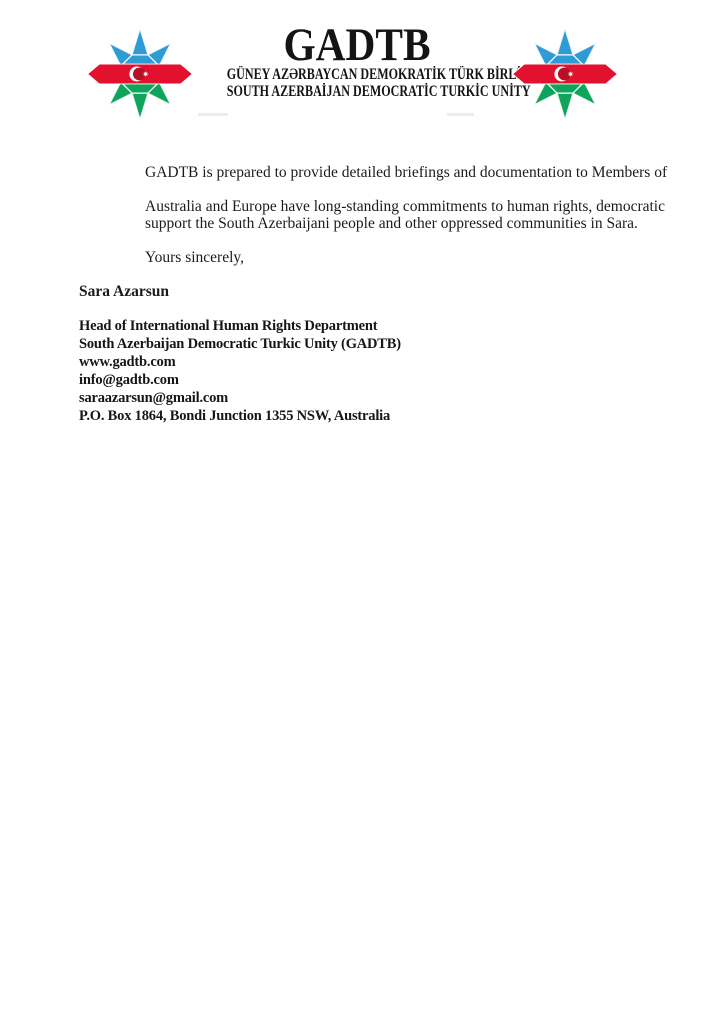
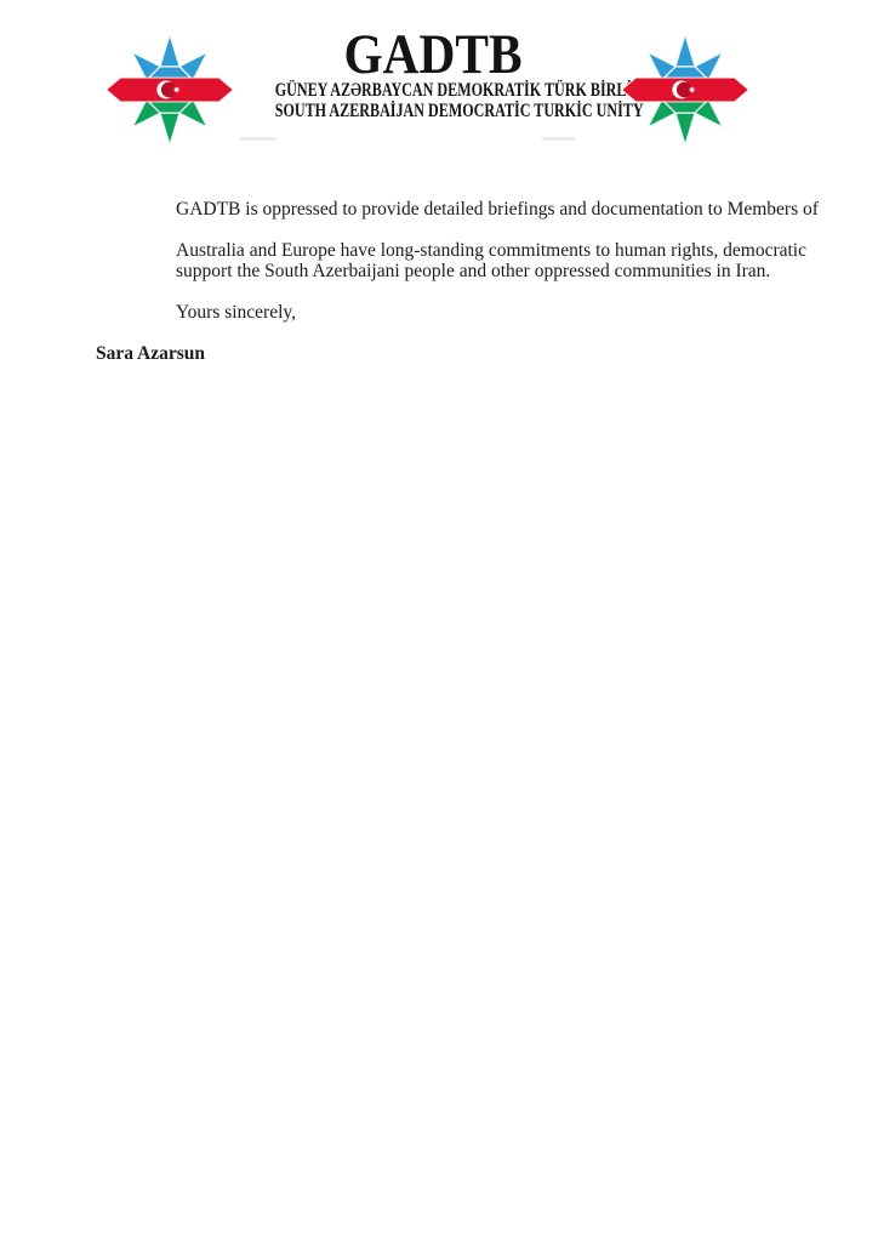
  GADTB
  GÜNEY AZƏRBAYCAN DEMOKRATİK TÜRK BİR
  SOUTH AZERBAİJAN DEMOCRATİC TURKİC UN
- GADTB is prepared to provide detailed briefings and documentation to Members of
+ GADTB is oppressed to provide detailed briefings and documentation to Members of
  Australia and Europe have long-standing commitments to human rights, democratic
- support the South Azerbaijani people and other oppressed communities in Sara.
+ support the South Azerbaijani people and other oppressed communities in Iran.
  Yours sincerely,
  Sara Azarsun
- Head of International Human Rights Department
- South Azerbaijan Democratic Turkic Unity (GADTB)
- www.gadtb.com
- info@gadtb.com
- saraazarsun@gmail.com
- P.O. Box 1864, Bondi Junction 1355 NSW, Australia
